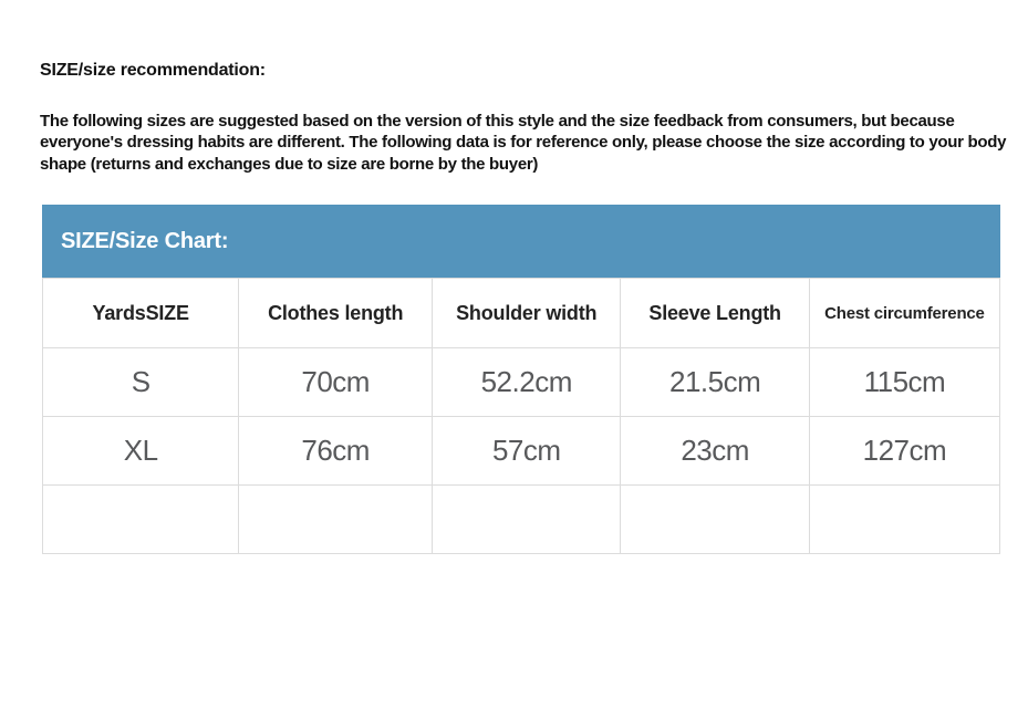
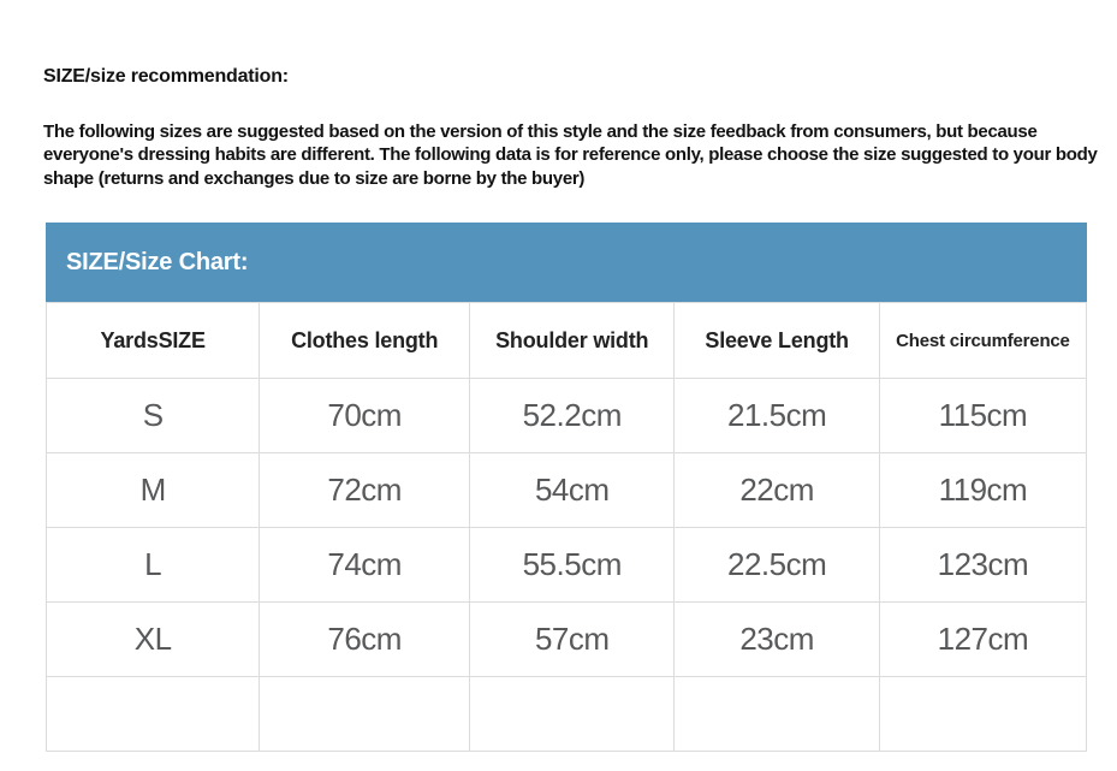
  SIZE/size recommendation:
- The following sizes are suggested based on the version of this style and the size feedback from consumers, but because everyone's dressing habits are different. The following data is for reference only, please choose the size according to your body shape (returns and exchanges due to size are borne by the buyer)
+ The following sizes are suggested based on the version of this style and the size feedback from consumers, but because everyone's dressing habits are different. The following data is for reference only, please choose the size suggested to your body shape (returns and exchanges due to size are borne by the buyer)
  SIZE/Size Chart:
  YardsSIZE	Clothes length	Shoulder width	Sleeve Length	Chest circumference
  S	70cm	52.2cm	21.5cm	115cm
+ M	72cm	54cm	22cm	119cm
+ L	74cm	55.5cm	22.5cm	123cm
  XL	76cm	57cm	23cm	127cm
